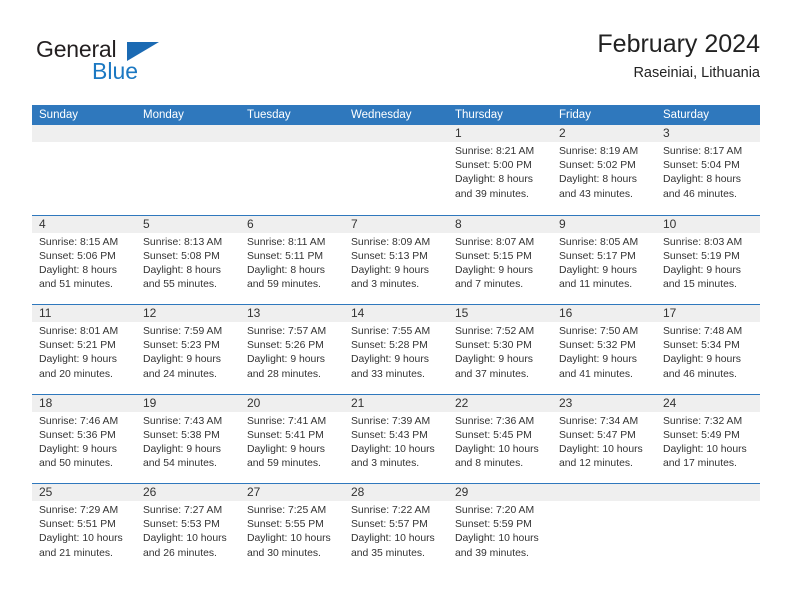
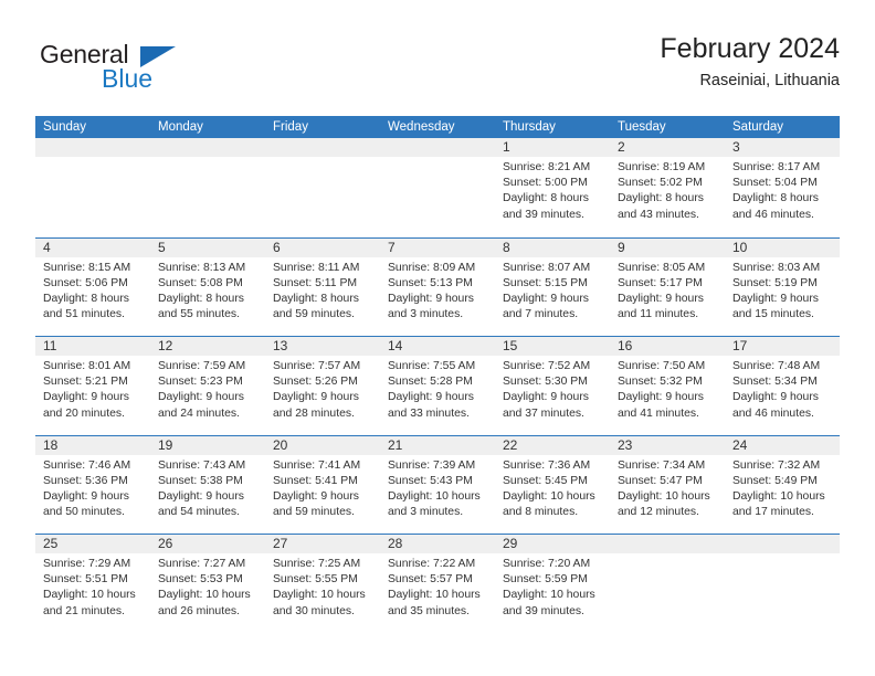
  General
  Blue
  February 2024
  Raseiniai, Lithuania
  Sunday
  Monday
- Tuesday
+ Friday
  Wednesday
  Thursday
- Friday
+ Tuesday
  Saturday
  1
  Sunrise: 8:21 AM
  Sunset: 5:00 PM
  Daylight: 8 hours
  and 39 minutes.
  2
  Sunrise: 8:19 AM
  Sunset: 5:02 PM
  Daylight: 8 hours
  and 43 minutes.
  3
  Sunrise: 8:17 AM
  Sunset: 5:04 PM
  Daylight: 8 hours
  and 46 minutes.
  4
  Sunrise: 8:15 AM
  Sunset: 5:06 PM
  Daylight: 8 hours
  and 51 minutes.
  5
  Sunrise: 8:13 AM
  Sunset: 5:08 PM
  Daylight: 8 hours
  and 55 minutes.
  6
  Sunrise: 8:11 AM
  Sunset: 5:11 PM
  Daylight: 8 hours
  and 59 minutes.
  7
  Sunrise: 8:09 AM
  Sunset: 5:13 PM
  Daylight: 9 hours
  and 3 minutes.
  8
  Sunrise: 8:07 AM
  Sunset: 5:15 PM
  Daylight: 9 hours
  and 7 minutes.
  9
  Sunrise: 8:05 AM
  Sunset: 5:17 PM
  Daylight: 9 hours
  and 11 minutes.
  10
  Sunrise: 8:03 AM
  Sunset: 5:19 PM
  Daylight: 9 hours
  and 15 minutes.
  11
  Sunrise: 8:01 AM
  Sunset: 5:21 PM
  Daylight: 9 hours
  and 20 minutes.
  12
  Sunrise: 7:59 AM
  Sunset: 5:23 PM
  Daylight: 9 hours
  and 24 minutes.
  13
  Sunrise: 7:57 AM
  Sunset: 5:26 PM
  Daylight: 9 hours
  and 28 minutes.
  14
  Sunrise: 7:55 AM
  Sunset: 5:28 PM
  Daylight: 9 hours
  and 33 minutes.
  15
  Sunrise: 7:52 AM
  Sunset: 5:30 PM
  Daylight: 9 hours
  and 37 minutes.
  16
  Sunrise: 7:50 AM
  Sunset: 5:32 PM
  Daylight: 9 hours
  and 41 minutes.
  17
  Sunrise: 7:48 AM
  Sunset: 5:34 PM
  Daylight: 9 hours
  and 46 minutes.
  18
  Sunrise: 7:46 AM
  Sunset: 5:36 PM
  Daylight: 9 hours
  and 50 minutes.
  19
  Sunrise: 7:43 AM
  Sunset: 5:38 PM
  Daylight: 9 hours
  and 54 minutes.
  20
  Sunrise: 7:41 AM
  Sunset: 5:41 PM
  Daylight: 9 hours
  and 59 minutes.
  21
  Sunrise: 7:39 AM
  Sunset: 5:43 PM
  Daylight: 10 hours
  and 3 minutes.
  22
  Sunrise: 7:36 AM
  Sunset: 5:45 PM
  Daylight: 10 hours
  and 8 minutes.
  23
  Sunrise: 7:34 AM
  Sunset: 5:47 PM
  Daylight: 10 hours
  and 12 minutes.
  24
  Sunrise: 7:32 AM
  Sunset: 5:49 PM
  Daylight: 10 hours
  and 17 minutes.
  25
  Sunrise: 7:29 AM
  Sunset: 5:51 PM
  Daylight: 10 hours
  and 21 minutes.
  26
  Sunrise: 7:27 AM
  Sunset: 5:53 PM
  Daylight: 10 hours
  and 26 minutes.
  27
  Sunrise: 7:25 AM
  Sunset: 5:55 PM
  Daylight: 10 hours
  and 30 minutes.
  28
  Sunrise: 7:22 AM
  Sunset: 5:57 PM
  Daylight: 10 hours
  and 35 minutes.
  29
  Sunrise: 7:20 AM
  Sunset: 5:59 PM
  Daylight: 10 hours
  and 39 minutes.
